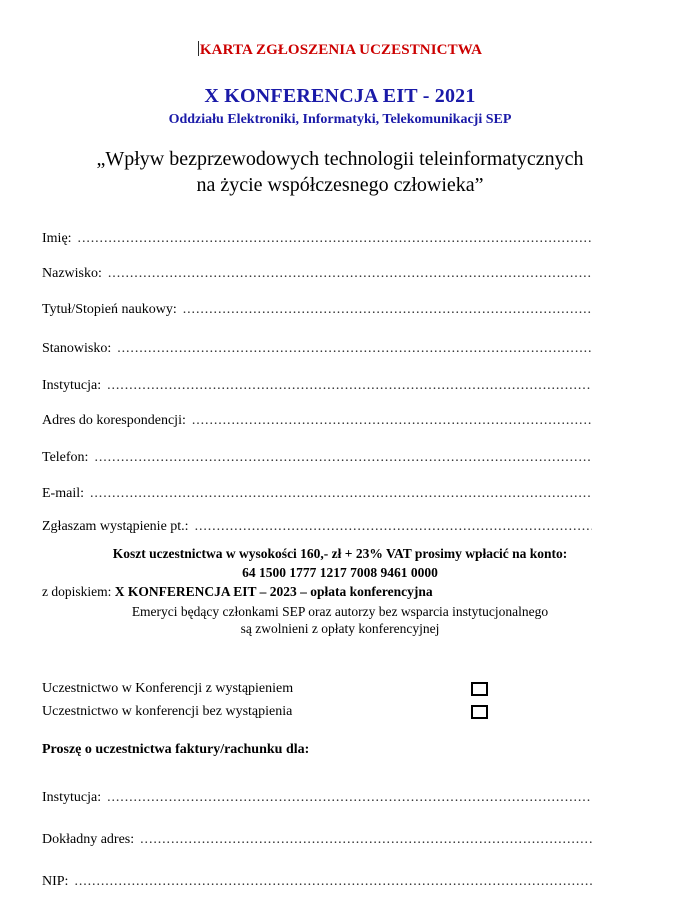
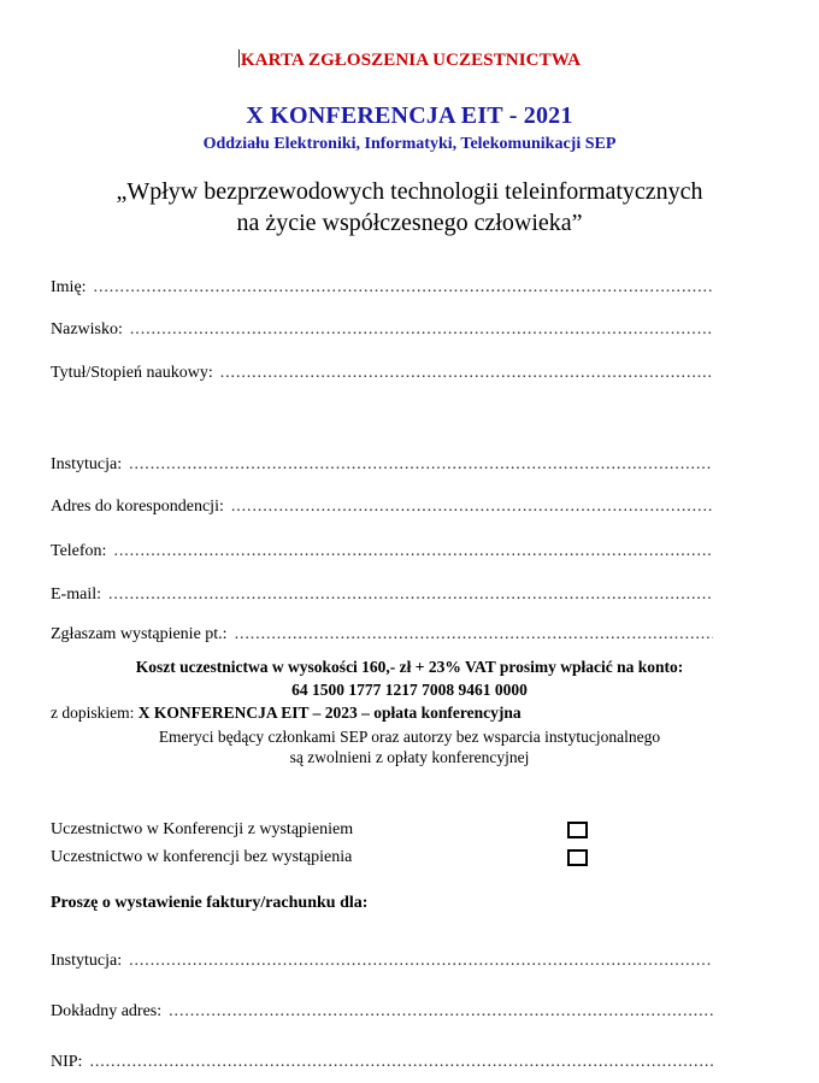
  KARTA ZGŁOSZENIA UCZESTNICTWA
  X KONFERENCJA EIT - 2021
  Oddziału Elektroniki, Informatyki, Telekomunikacji SEP
  „Wpływ bezprzewodowych technologii teleinformatycznych
  na życie współczesnego człowieka”
  Imię:
  Nazwisko:
  Tytuł/Stopień naukowy:
- Stanowisko:
  Instytucja:
  Adres do korespondencji:
  Telefon:
  E-mail:
  Zgłaszam wystąpienie pt.:
  Koszt uczestnictwa w wysokości 160,- zł + 23% VAT prosimy wpłacić na konto:
  64 1500 1777 1217 7008 9461 0000
  z dopiskiem: X KONFERENCJA EIT – 2023 – opłata konferencyjna
  Emeryci będący członkami SEP oraz autorzy bez wsparcia instytucjonalnego
  są zwolnieni z opłaty konferencyjnej
  Uczestnictwo w Konferencji z wystąpieniem
  Uczestnictwo w konferencji bez wystąpienia
- Proszę o uczestnictwa faktury/rachunku dla:
+ Proszę o wystawienie faktury/rachunku dla:
  Instytucja:
  Dokładny adres:
  NIP:
